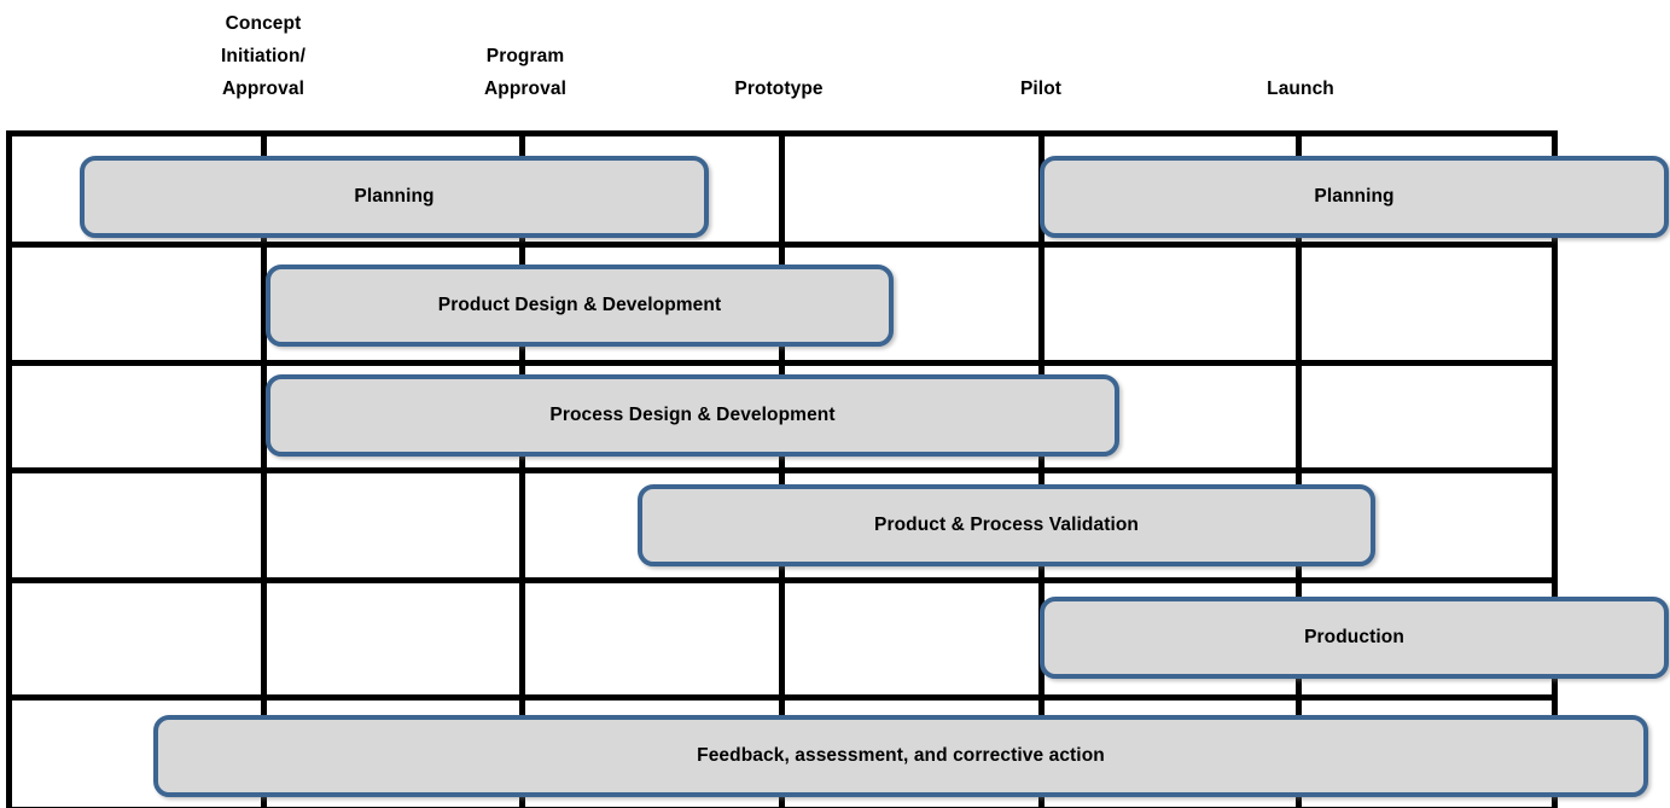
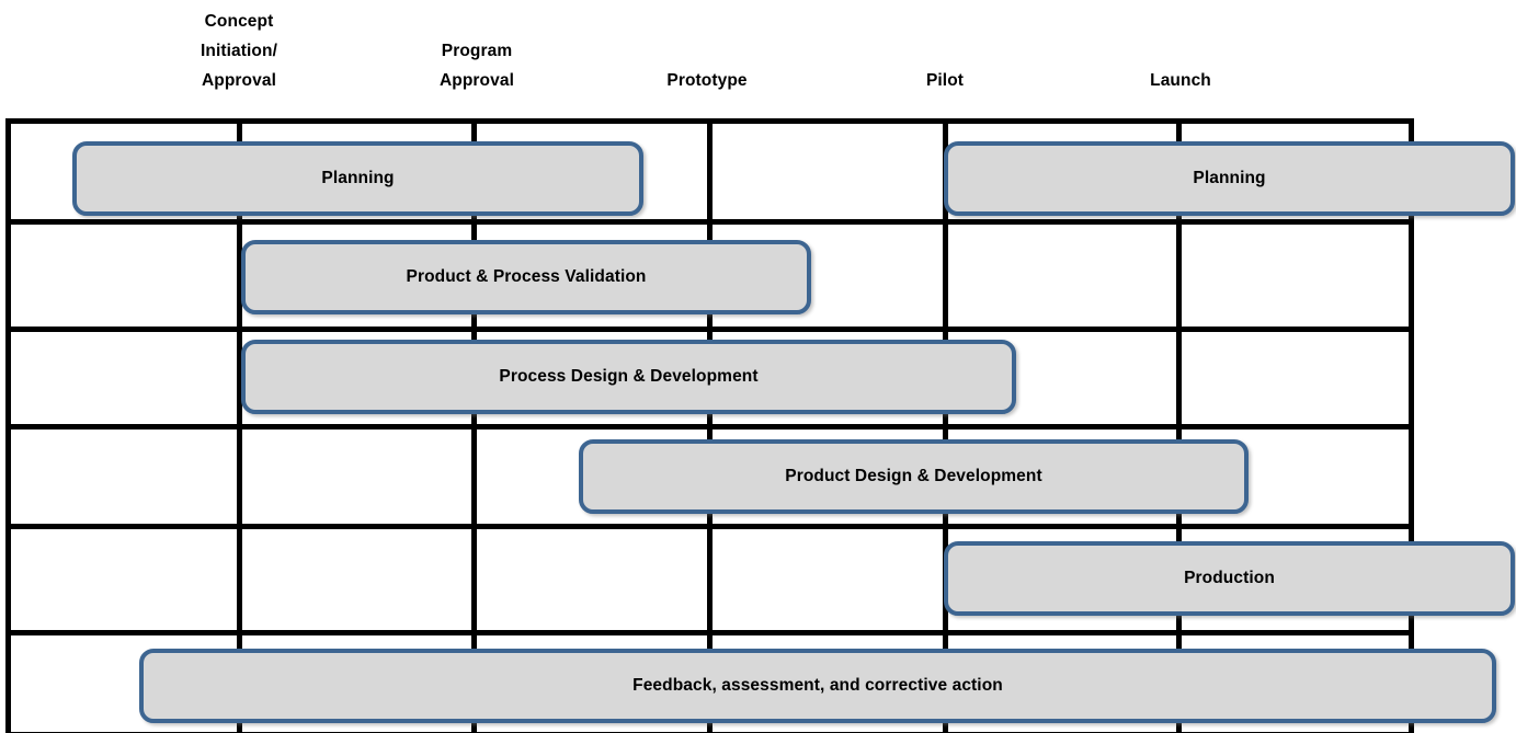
  Concept
  Initiation/
  Approval
  Program
  Approval
  Prototype
  Pilot
  Launch
  Planning
  Planning
- Product Design & Development
+ Product & Process Validation
  Process Design & Development
- Product & Process Validation
+ Product Design & Development
  Production
  Feedback, assessment, and corrective action
